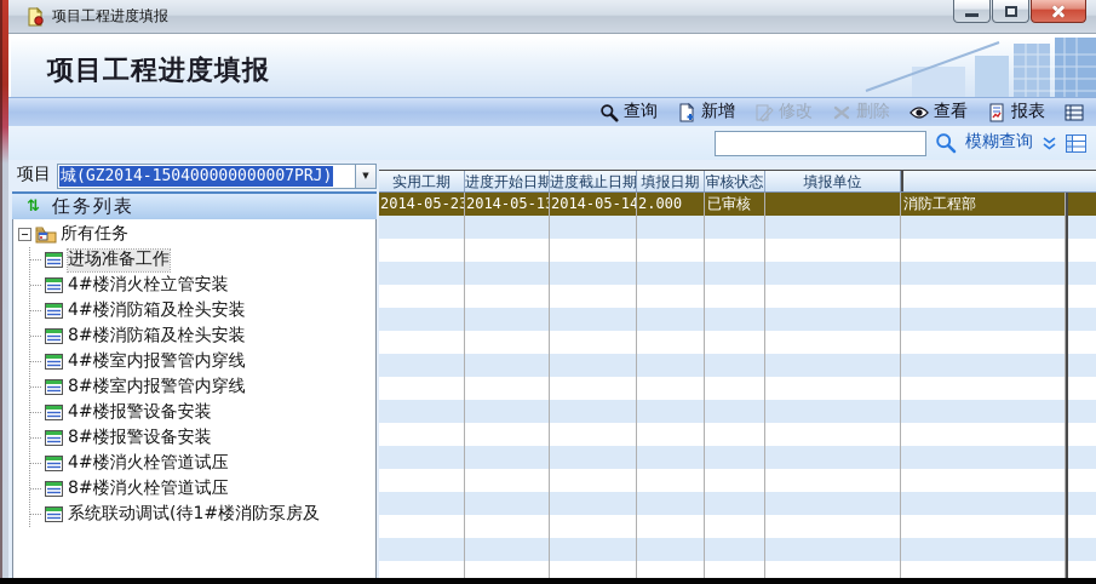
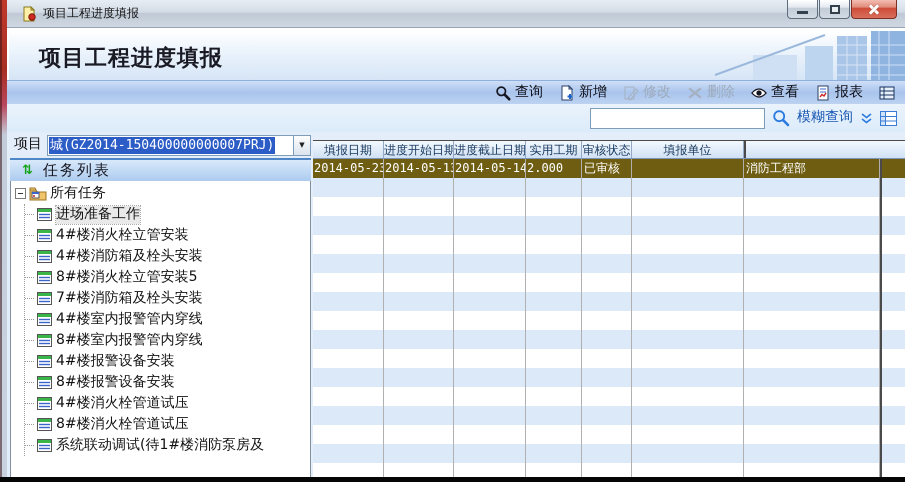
  项目工程进度填报
  项目工程进度填报
  查询
  新增
  修改
  删除
  查看
  报表
  模糊查询
  项目
  城(GZ2014-150400000000007PRJ)
  ▼
  ⇅
  任务列表
  所有任务
  进场准备工作
  4#楼消火栓立管安装
  4#楼消防箱及栓头安装
+ 8#楼消火栓立管安装5
- 8#楼消防箱及栓头安装
+ 7#楼消防箱及栓头安装
  4#楼室内报警管内穿线
  8#楼室内报警管内穿线
  4#楼报警设备安装
  8#楼报警设备安装
  4#楼消火栓管道试压
  8#楼消火栓管道试压
  系统联动调试(待1#楼消防泵房及
- 实用工期
+ 填报日期
  进度开始日期
  进度截止日期
- 填报日期
+ 实用工期
  审核状态
  填报单位
  2014-05-23
  2014-05-13
  2014-05-14
  2.000
  已审核
  消防工程部
